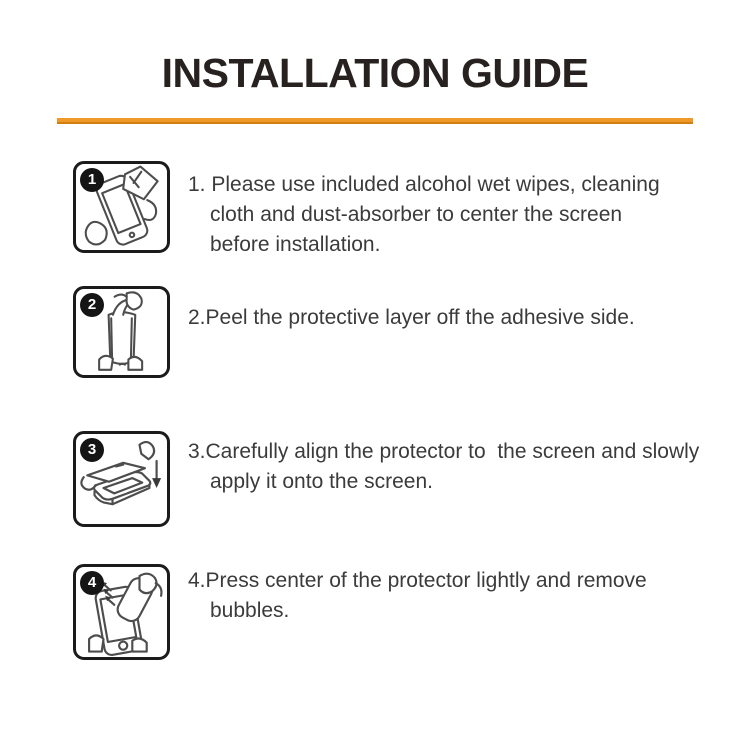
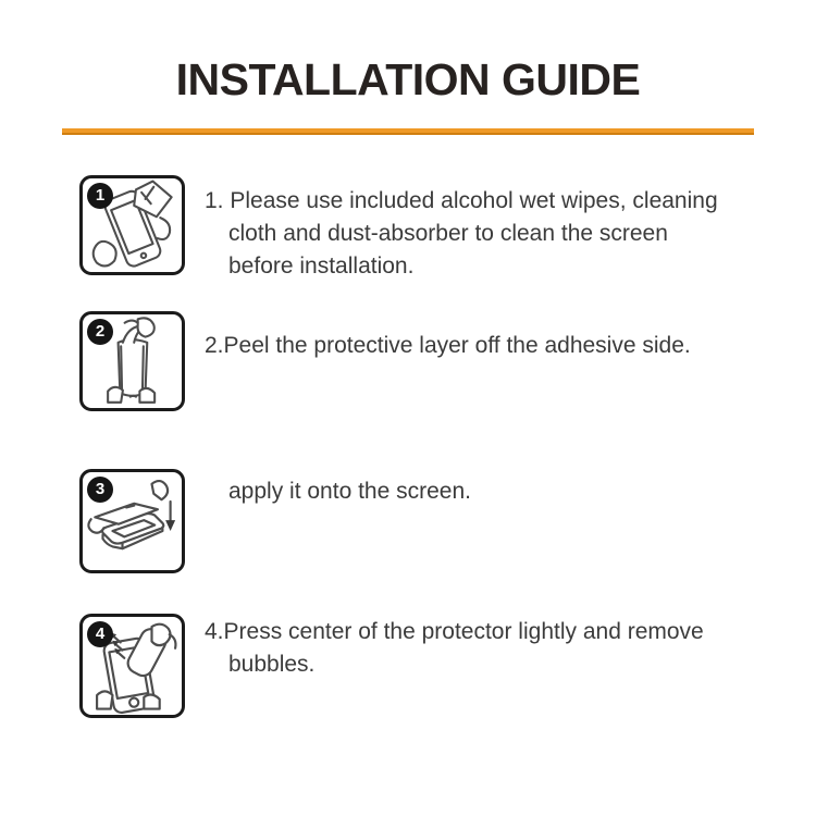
  INSTALLATION GUIDE
  1
  1. Please use included alcohol wet wipes, cleaning
- cloth and dust-absorber to center the screen
+ cloth and dust-absorber to clean the screen
  before installation.
  2
  2.Peel the protective layer off the adhesive side.
  3
- 3.Carefully align the protector to the screen and slowly
  apply it onto the screen.
  4
  4.Press center of the protector lightly and remove
  bubbles.
